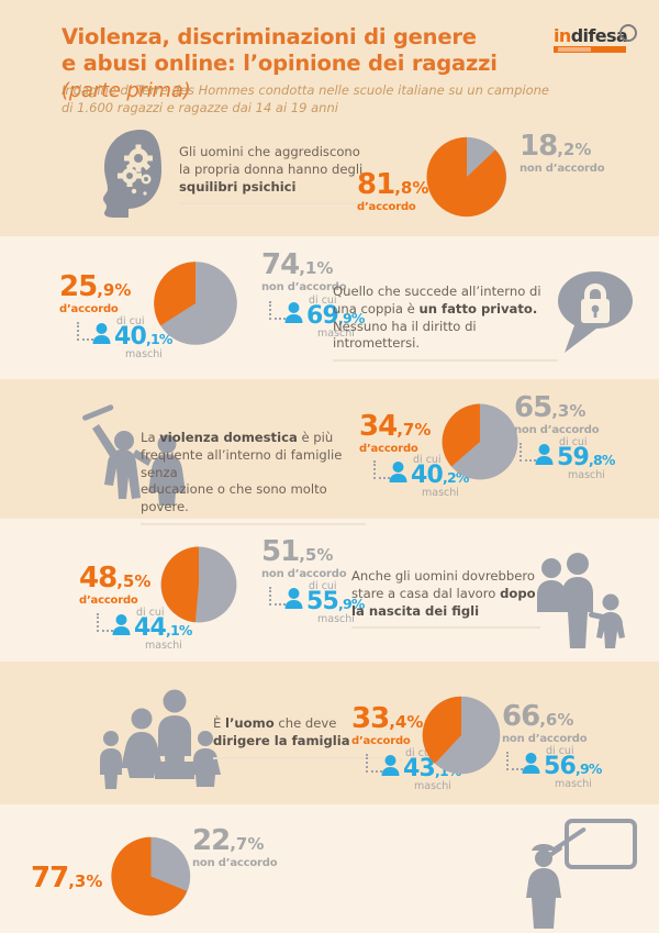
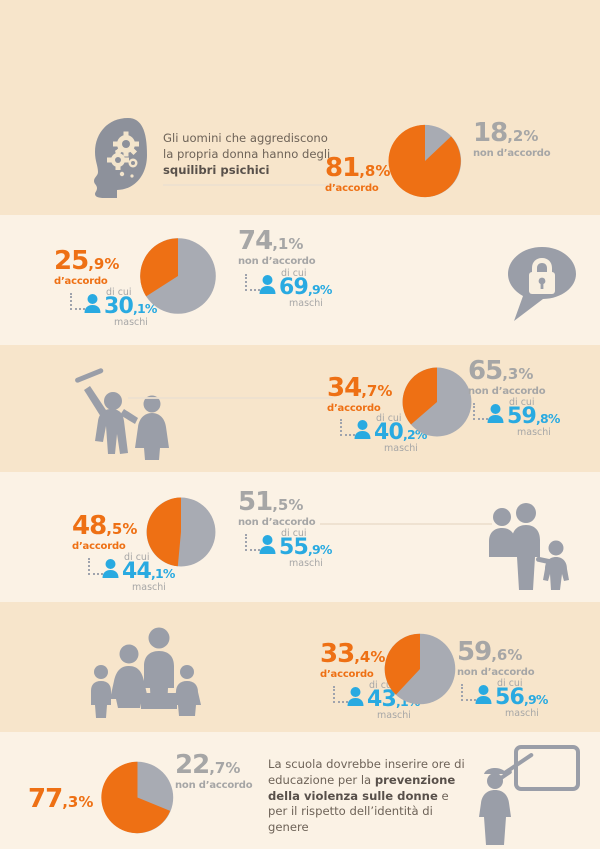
- Violenza, discriminazioni di genere
- e abusi online: l’opinione dei ragazzi (parte prima)
- Indagine di Terre des Hommes condotta nelle scuole italiane su un campione
- di 1.600 ragazzi e ragazze dai 14 ai 19 anni
- indifesa
  Gli uomini che aggrediscono
  la propria donna hanno degli
  squilibri psichici
  18,2%
  non d’accordo
  81,8%
  d’accordo
  25,9%
  d’accordo
  di cui
- 40,1%
+ 30,1%
  maschi
  74,1%
  non d’accordo
  di cui
  69,9%
  maschi
- Quello che succede all’interno di
- una coppia è un fatto privato.
- Nessuno ha il diritto di intromettersi.
- La violenza domestica è più
- frequente all’interno di famiglie senza
- educazione o che sono molto povere.
  34,7%
  d’accordo
  di cui
  40,2%
  maschi
  65,3%
  non d’accordo
  di cui
  59,8%
  maschi
  48,5%
  d’accordo
  di cui
  44,1%
  maschi
  51,5%
  non d’accordo
  di cui
  55,9%
  maschi
- Anche gli uomini dovrebbero
- stare a casa dal lavoro dopo
- la nascita dei figli
- È l’uomo che deve
- dirigere la famiglia
  33,4%
  d’accordo
  43,1
  maschi
- 66,6%
+ 59,6%
  non d’accordo
  di cui
  56,9%
  maschi
  77,3%
  22,7%
  non d’accordo
+ La scuola dovrebbe inserire ore di
+ educazione per la prevenzione
+ della violenza sulle donne e
+ per il rispetto dell’identità di genere
